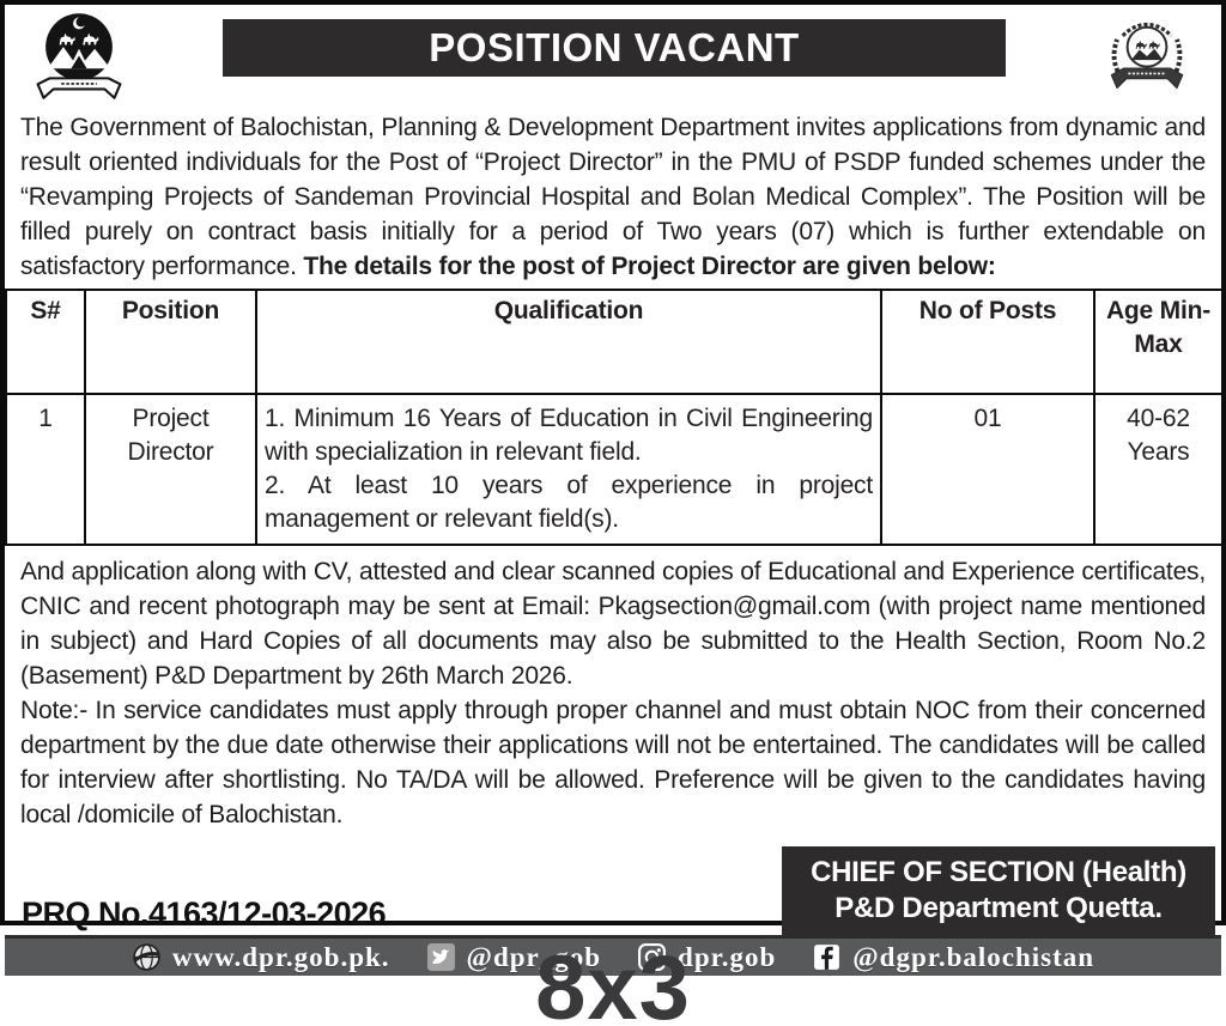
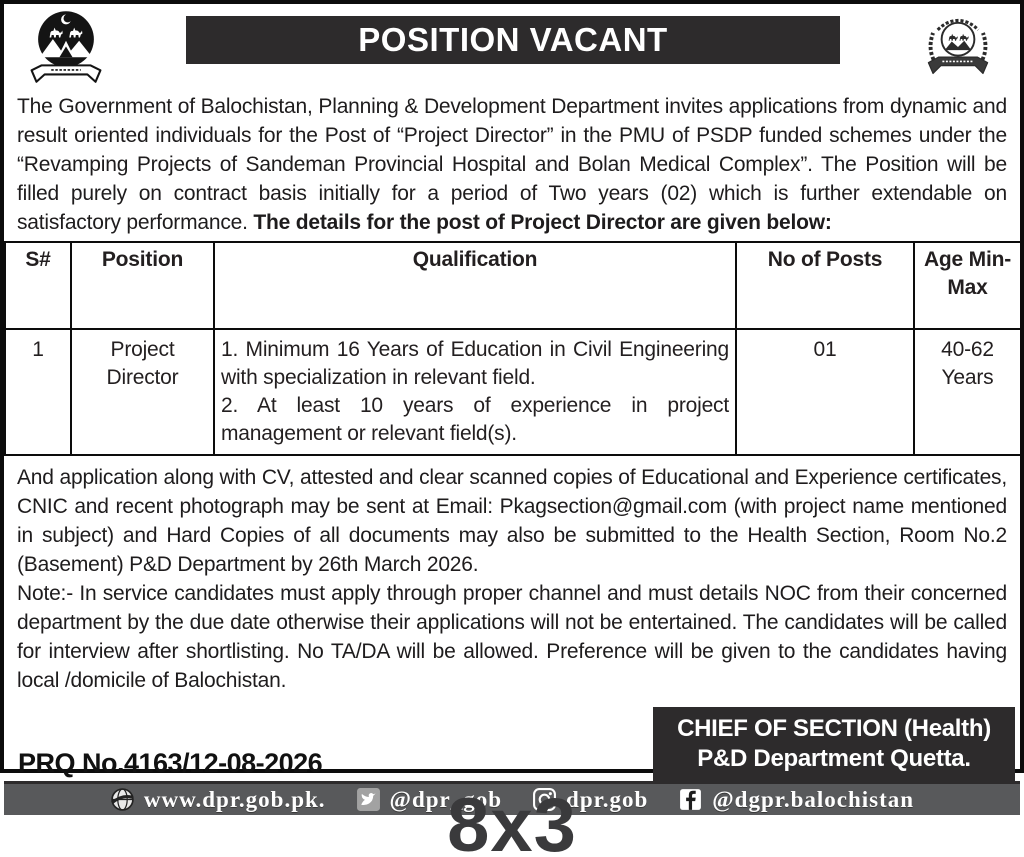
  POSITION VACANT
- The Government of Balochistan, Planning & Development Department invites applications from dynamic and result oriented individuals for the Post of “Project Director” in the PMU of PSDP funded schemes under the “Revamping Projects of Sandeman Provincial Hospital and Bolan Medical Complex”. The Position will be filled purely on contract basis initially for a period of Two years (07) which is further extendable on satisfactory performance. The details for the post of Project Director are given below:
+ The Government of Balochistan, Planning & Development Department invites applications from dynamic and result oriented individuals for the Post of “Project Director” in the PMU of PSDP funded schemes under the “Revamping Projects of Sandeman Provincial Hospital and Bolan Medical Complex”. The Position will be filled purely on contract basis initially for a period of Two years (02) which is further extendable on satisfactory performance. The details for the post of Project Director are given below:
  S#	Position	Qualification	No of Posts	Age Min-Max
  1	Project Director	1. Minimum 16 Years of Education in Civil Engineering with specialization in relevant field. 2. At least 10 years of experience in project management or relevant field(s).	01	40-62 Years
  And application along with CV, attested and clear scanned copies of Educational and Experience certificates, CNIC and recent photograph may be sent at Email: Pkagsection@gmail.com (with project name mentioned in subject) and Hard Copies of all documents may also be submitted to the Health Section, Room No.2 (Basement) P&D Department by 26th March 2026.
- Note:- In service candidates must apply through proper channel and must obtain NOC from their concerned department by the due date otherwise their applications will not be entertained. The candidates will be called for interview after shortlisting. No TA/DA will be allowed. Preference will be given to the candidates having local /domicile of Balochistan.
+ Note:- In service candidates must apply through proper channel and must details NOC from their concerned department by the due date otherwise their applications will not be entertained. The candidates will be called for interview after shortlisting. No TA/DA will be allowed. Preference will be given to the candidates having local /domicile of Balochistan.
- PRQ No.4163/12-03-2026
+ PRQ No.4163/12-08-2026
  CHIEF OF SECTION (Health)
  P&D Department Quetta.
  www.dpr.gob.pk.
  @dpr_gob
  dpr.gob
  @dgpr.balochistan
  8x3
